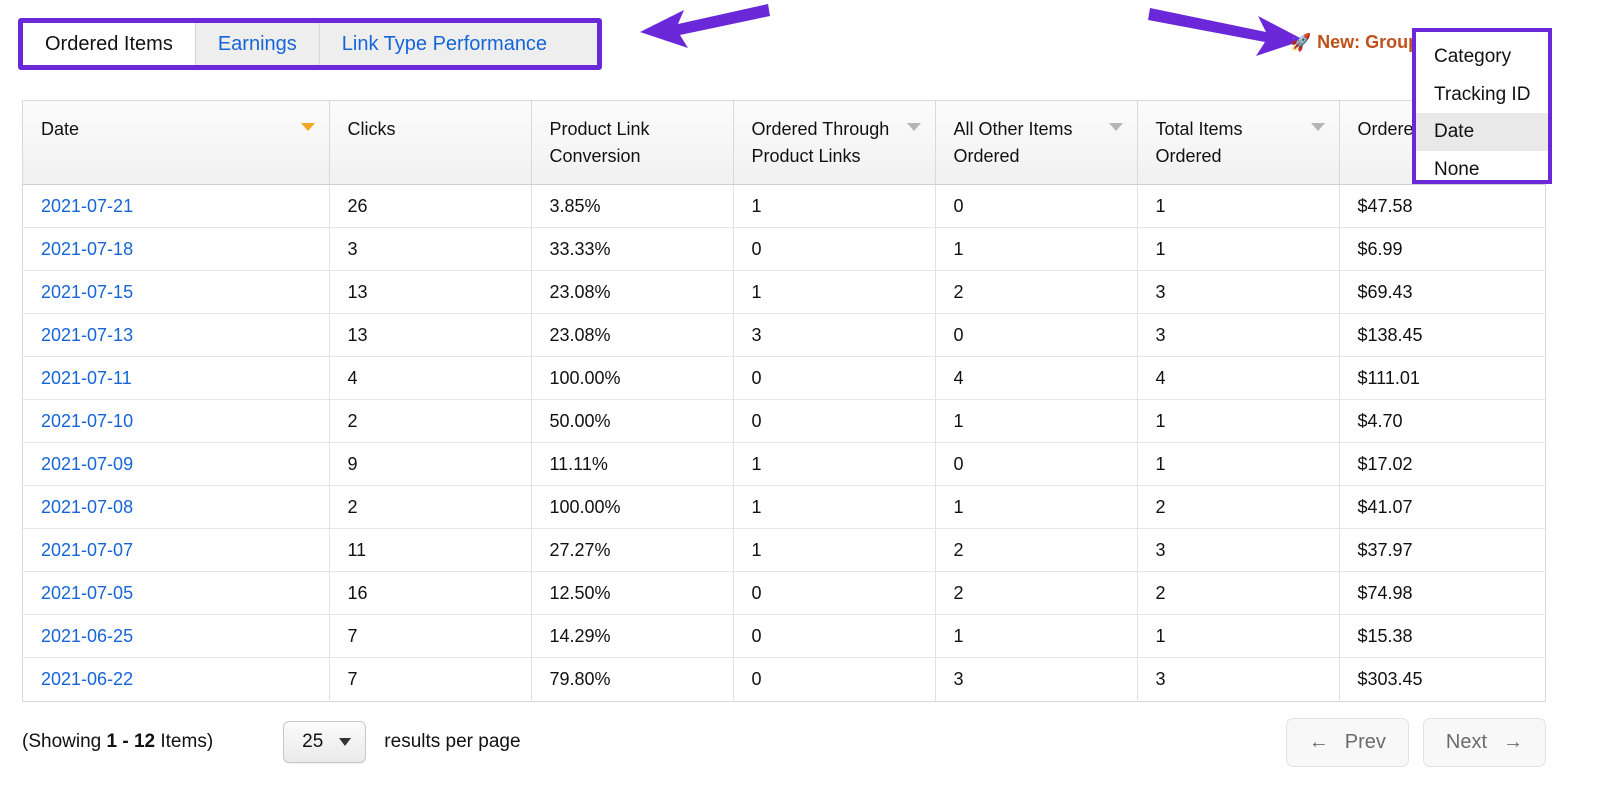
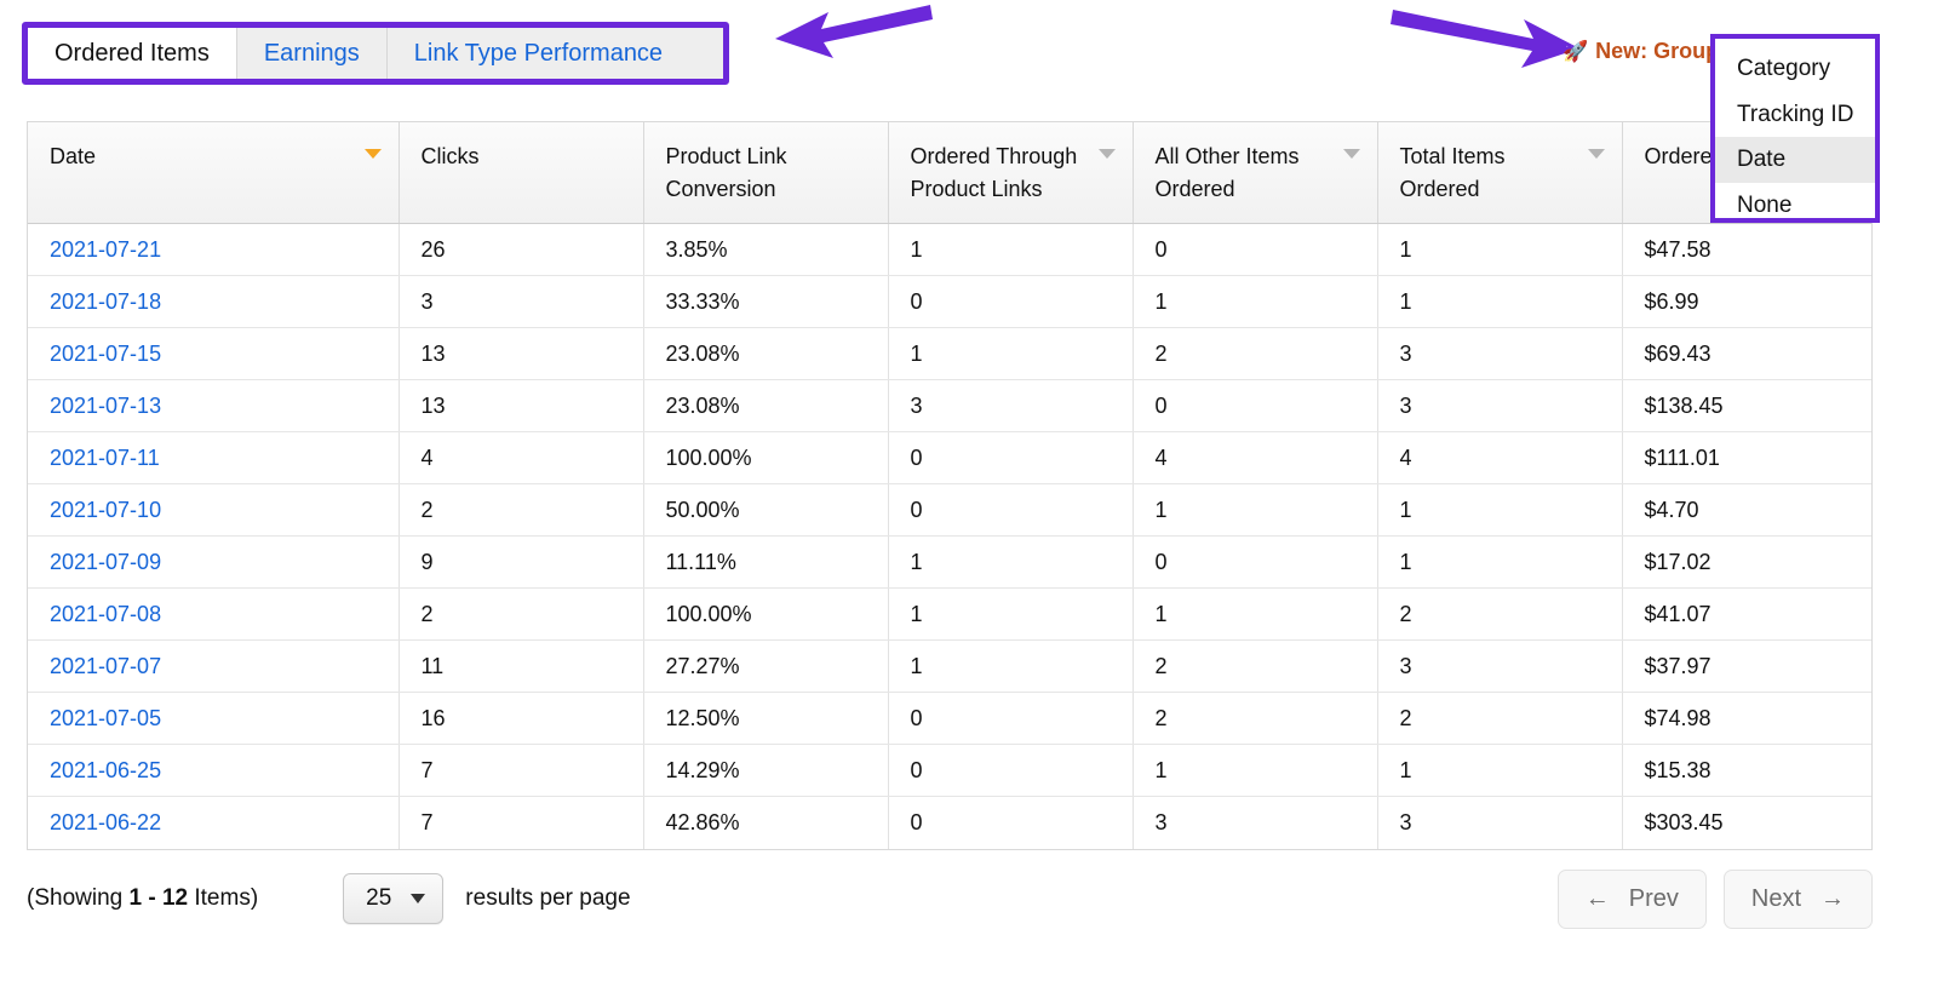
  Ordered Items
  Earnings
  Link Type Performance
  🚀
  New: Grou
  Category
  Tracking ID
  Date
  None
  Date	Clicks	Product Link Conversion	Ordered Through Product Links	All Other Items Ordered	Total Items Ordered	Ordere
  2021-07-21	26	3.85%	1	0	1	$47.58
  2021-07-18	3	33.33%	0	1	1	$6.99
  2021-07-15	13	23.08%	1	2	3	$69.43
  2021-07-13	13	23.08%	3	0	3	$138.45
  2021-07-11	4	100.00%	0	4	4	$111.01
  2021-07-10	2	50.00%	0	1	1	$4.70
  2021-07-09	9	11.11%	1	0	1	$17.02
  2021-07-08	2	100.00%	1	1	2	$41.07
  2021-07-07	11	27.27%	1	2	3	$37.97
  2021-07-05	16	12.50%	0	2	2	$74.98
  2021-06-25	7	14.29%	0	1	1	$15.38
- 2021-06-22	7	79.80%	0	3	3	$303.45
+ 2021-06-22	7	42.86%	0	3	3	$303.45
  (Showing 1 - 12 Items)
  25
  results per page
  ←
  Prev
  Next
  →
